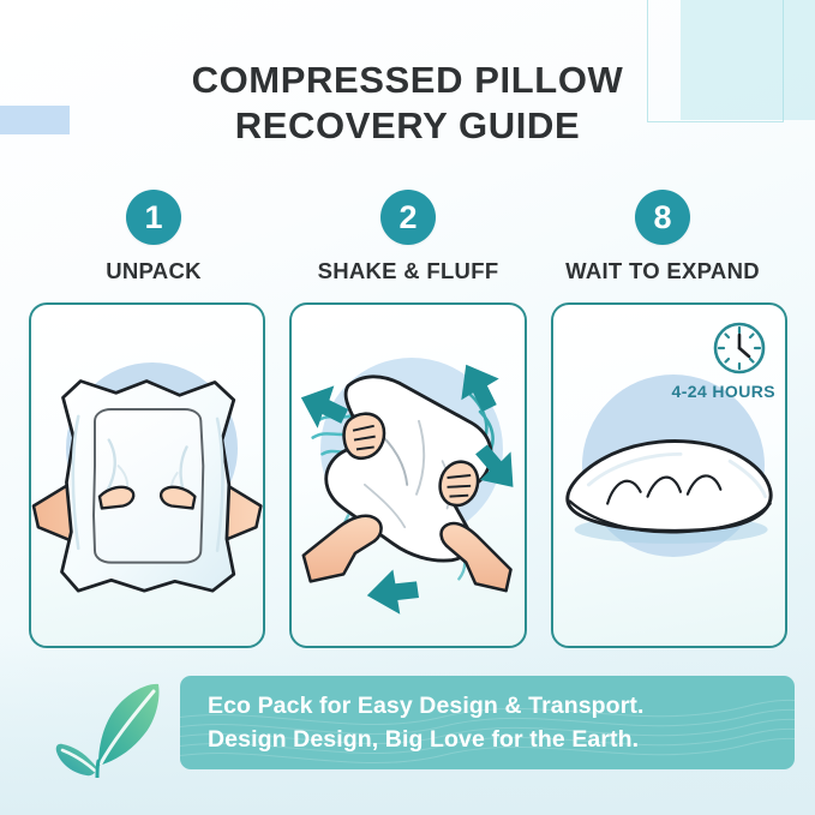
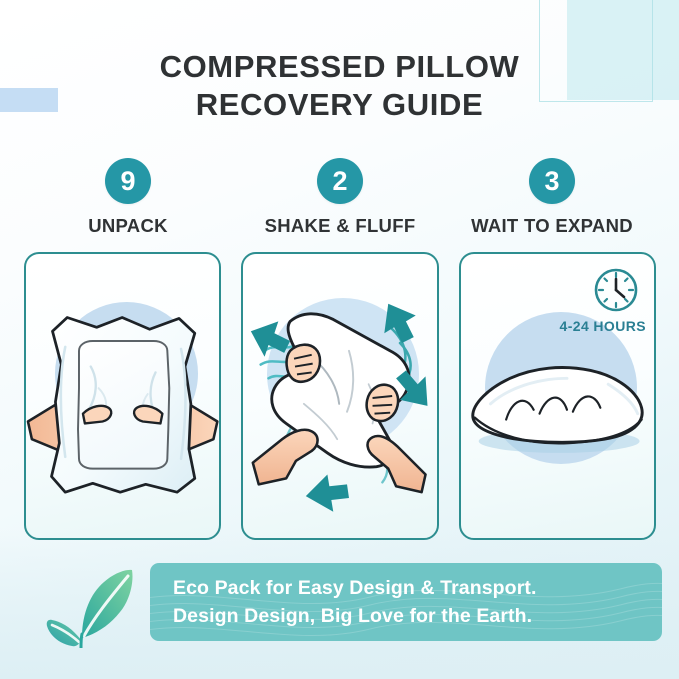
  COMPRESSED PILLOW
  RECOVERY GUIDE
- 1
+ 9
  UNPACK
  2
  SHAKE & FLUFF
- 8
+ 3
  WAIT TO EXPAND
  4-24 HOURS
  Eco Pack for Easy Design & Transport.
  Design Design, Big Love for the Earth.
